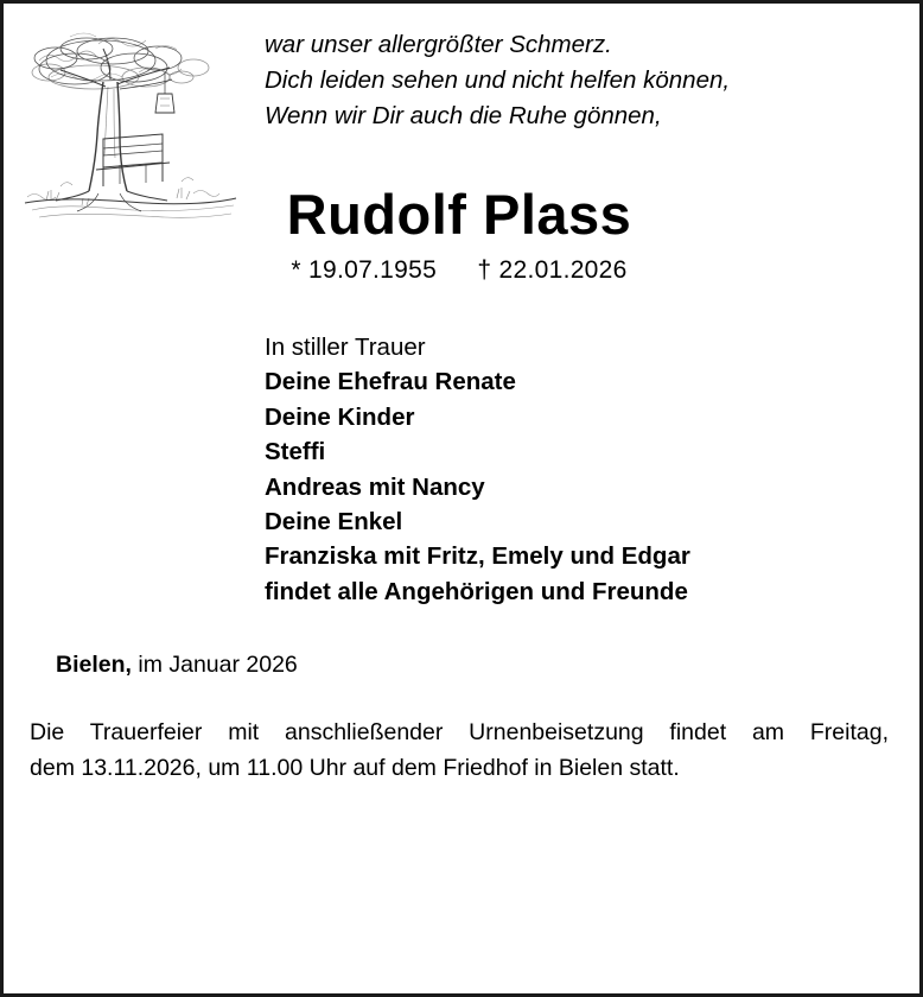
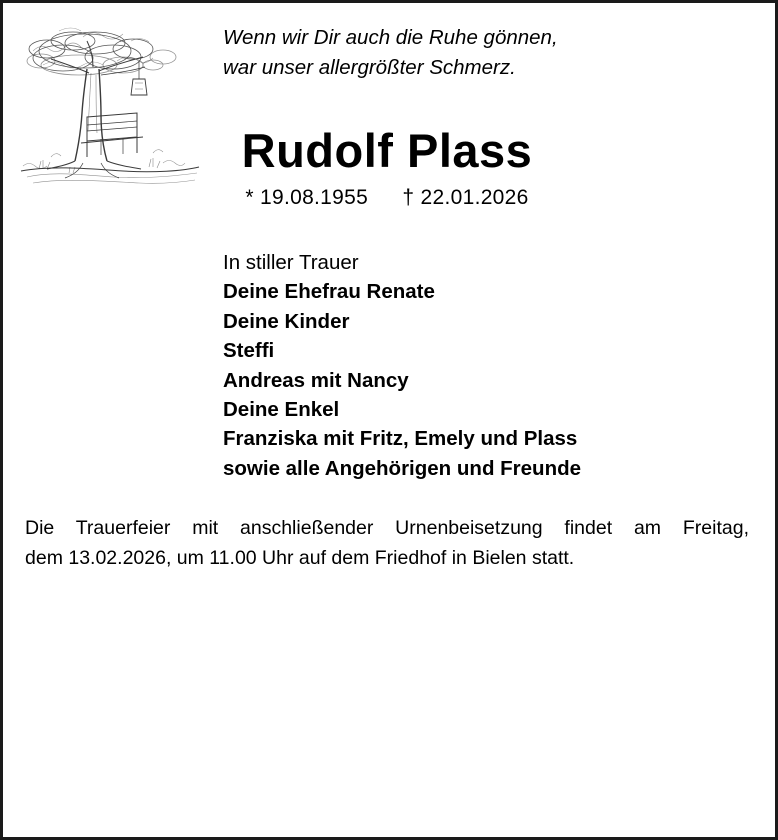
- war unser allergrößter Schmerz.
+ Wenn wir Dir auch die Ruhe gönnen,
- Dich leiden sehen und nicht helfen können,
- Wenn wir Dir auch die Ruhe gönnen,
+ war unser allergrößter Schmerz.
  Rudolf Plass
- * 19.07.1955 † 22.01.2026
+ * 19.08.1955 † 22.01.2026
  In stiller Trauer
  Deine Ehefrau Renate
  Deine Kinder
  Steffi
  Andreas mit Nancy
  Deine Enkel
- Franziska mit Fritz, Emely und Edgar
+ Franziska mit Fritz, Emely und Plass
- findet alle Angehörigen und Freunde
+ sowie alle Angehörigen und Freunde
- Bielen, im Januar 2026
  Die Trauerfeier mit anschließender Urnenbeisetzung findet am Freitag,
- dem 13.11.2026, um 11.00 Uhr auf dem Friedhof in Bielen statt.
+ dem 13.02.2026, um 11.00 Uhr auf dem Friedhof in Bielen statt.
